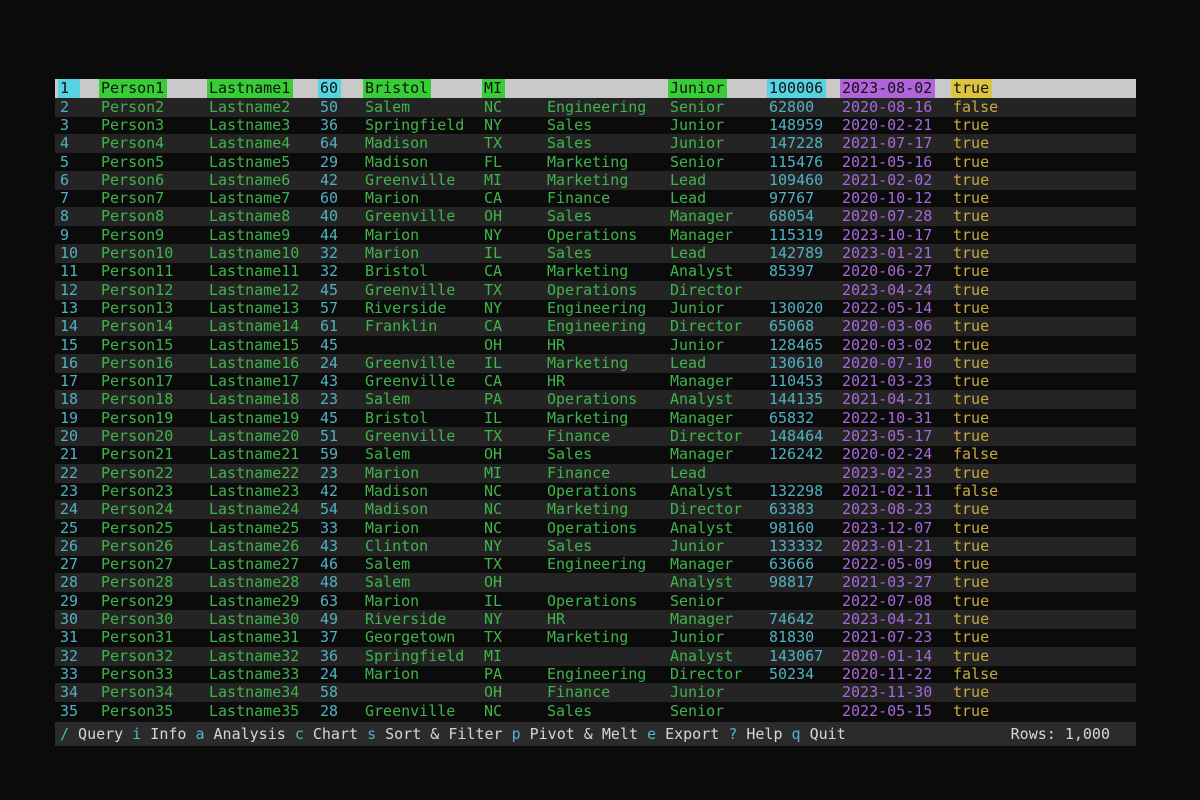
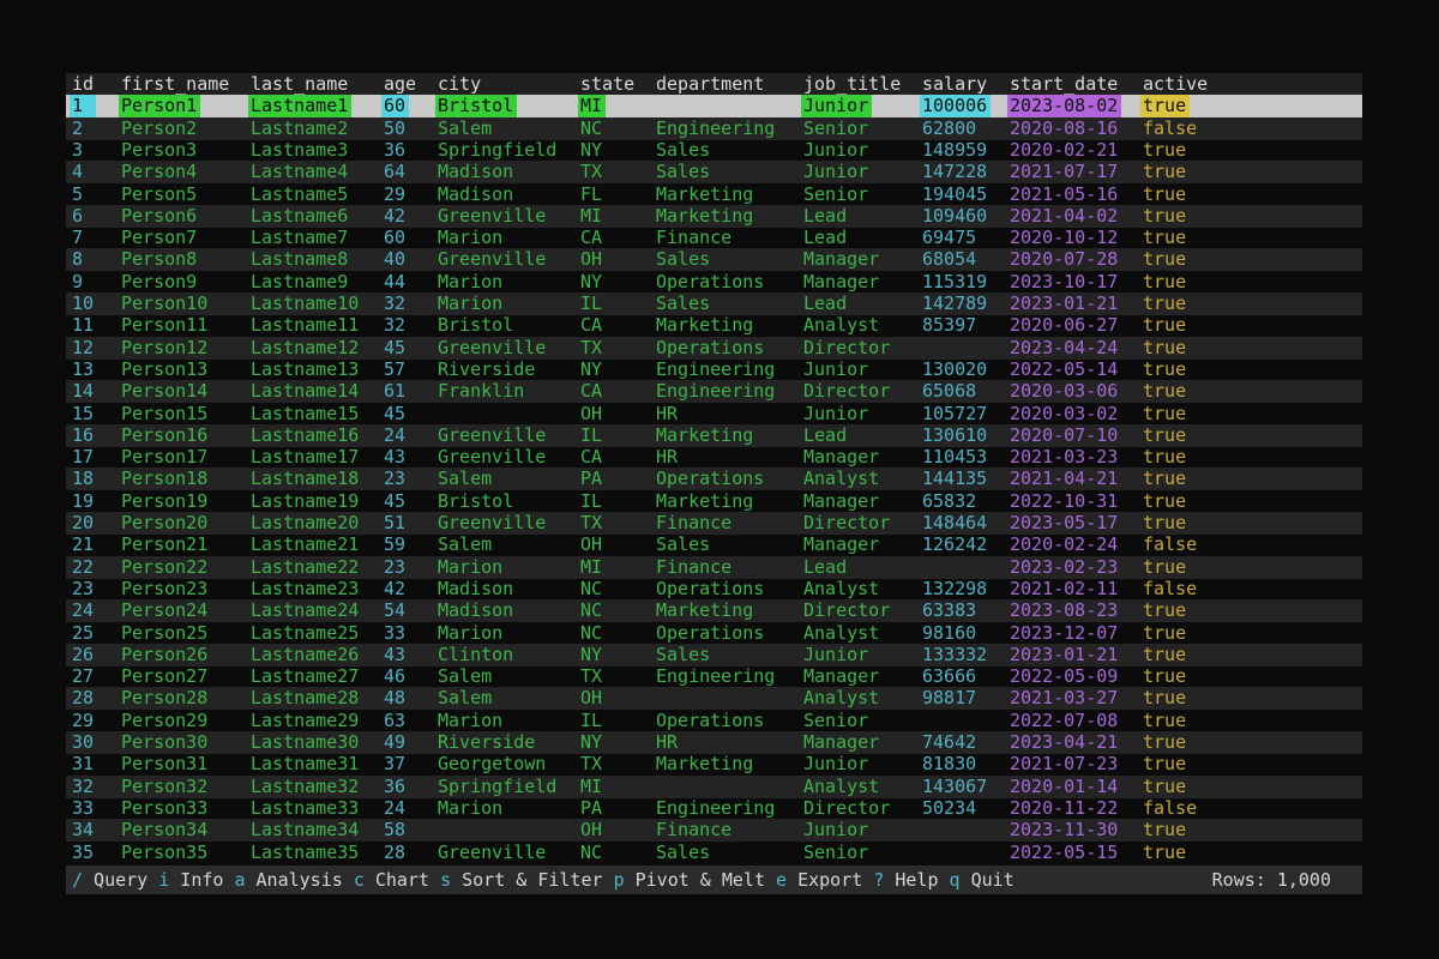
+ id
+ first_name
+ last_name
+ age
+ city
+ state
+ department
+ job_title
+ salary
+ start_date
+ active
  1
  Person1
  Lastname1
  60
  Bristol
  MI
  Junior
  100006
  2023-08-02
  true
  2
  Person2
  Lastname2
  50
  Salem
  NC
  Engineering
  Senior
  62800
  2020-08-16
  false
  3
  Person3
  Lastname3
  36
  Springfield
  NY
  Sales
  Junior
  148959
  2020-02-21
  true
  4
  Person4
  Lastname4
  64
  Madison
  TX
  Sales
  Junior
  147228
  2021-07-17
  true
  5
  Person5
  Lastname5
  29
  Madison
  FL
  Marketing
  Senior
- 115476
+ 194045
  2021-05-16
  true
  6
  Person6
  Lastname6
  42
  Greenville
  MI
  Marketing
  Lead
  109460
- 2021-02-02
+ 2021-04-02
  true
  7
  Person7
  Lastname7
  60
  Marion
  CA
  Finance
  Lead
- 97767
+ 69475
  2020-10-12
  true
  8
  Person8
  Lastname8
  40
  Greenville
  OH
  Sales
  Manager
  68054
  2020-07-28
  true
  9
  Person9
  Lastname9
  44
  Marion
  NY
  Operations
  Manager
  115319
  2023-10-17
  true
  10
  Person10
  Lastname10
  32
  Marion
  IL
  Sales
  Lead
  142789
  2023-01-21
  true
  11
  Person11
  Lastname11
  32
  Bristol
  CA
  Marketing
  Analyst
  85397
  2020-06-27
  true
  12
  Person12
  Lastname12
  45
  Greenville
  TX
  Operations
  Director
  2023-04-24
  true
  13
  Person13
  Lastname13
  57
  Riverside
  NY
  Engineering
  Junior
  130020
  2022-05-14
  true
  14
  Person14
  Lastname14
  61
  Franklin
  CA
  Engineering
  Director
  65068
  2020-03-06
  true
  15
  Person15
  Lastname15
  45
  OH
  HR
  Junior
- 128465
+ 105727
  2020-03-02
  true
  16
  Person16
  Lastname16
  24
  Greenville
  IL
  Marketing
  Lead
  130610
  2020-07-10
  true
  17
  Person17
  Lastname17
  43
  Greenville
  CA
  HR
  Manager
  110453
  2021-03-23
  true
  18
  Person18
  Lastname18
  23
  Salem
  PA
  Operations
  Analyst
  144135
  2021-04-21
  true
  19
  Person19
  Lastname19
  45
  Bristol
  IL
  Marketing
  Manager
  65832
  2022-10-31
  true
  20
  Person20
  Lastname20
  51
  Greenville
  TX
  Finance
  Director
  148464
  2023-05-17
  true
  21
  Person21
  Lastname21
  59
  Salem
  OH
  Sales
  Manager
  126242
  2020-02-24
  false
  22
  Person22
  Lastname22
  23
  Marion
  MI
  Finance
  Lead
  2023-02-23
  true
  23
  Person23
  Lastname23
  42
  Madison
  NC
  Operations
  Analyst
  132298
  2021-02-11
  false
  24
  Person24
  Lastname24
  54
  Madison
  NC
  Marketing
  Director
  63383
  2023-08-23
  true
  25
  Person25
  Lastname25
  33
  Marion
  NC
  Operations
  Analyst
  98160
  2023-12-07
  true
  26
  Person26
  Lastname26
  43
  Clinton
  NY
  Sales
  Junior
  133332
  2023-01-21
  true
  27
  Person27
  Lastname27
  46
  Salem
  TX
  Engineering
  Manager
  63666
  2022-05-09
  true
  28
  Person28
  Lastname28
  48
  Salem
  OH
  Analyst
  98817
  2021-03-27
  true
  29
  Person29
  Lastname29
  63
  Marion
  IL
  Operations
  Senior
  2022-07-08
  true
  30
  Person30
  Lastname30
  49
  Riverside
  NY
  HR
  Manager
  74642
  2023-04-21
  true
  31
  Person31
  Lastname31
  37
  Georgetown
  TX
  Marketing
  Junior
  81830
  2021-07-23
  true
  32
  Person32
  Lastname32
  36
  Springfield
  MI
  Analyst
  143067
  2020-01-14
  true
  33
  Person33
  Lastname33
  24
  Marion
  PA
  Engineering
  Director
  50234
  2020-11-22
  false
  34
  Person34
  Lastname34
  58
  OH
  Finance
  Junior
  2023-11-30
  true
  35
  Person35
  Lastname35
  28
  Greenville
  NC
  Sales
  Senior
  2022-05-15
  true
  / Query i Info a Analysis c Chart s Sort & Filter p Pivot & Melt e Export ? Help q Quit
  Rows: 1,000
